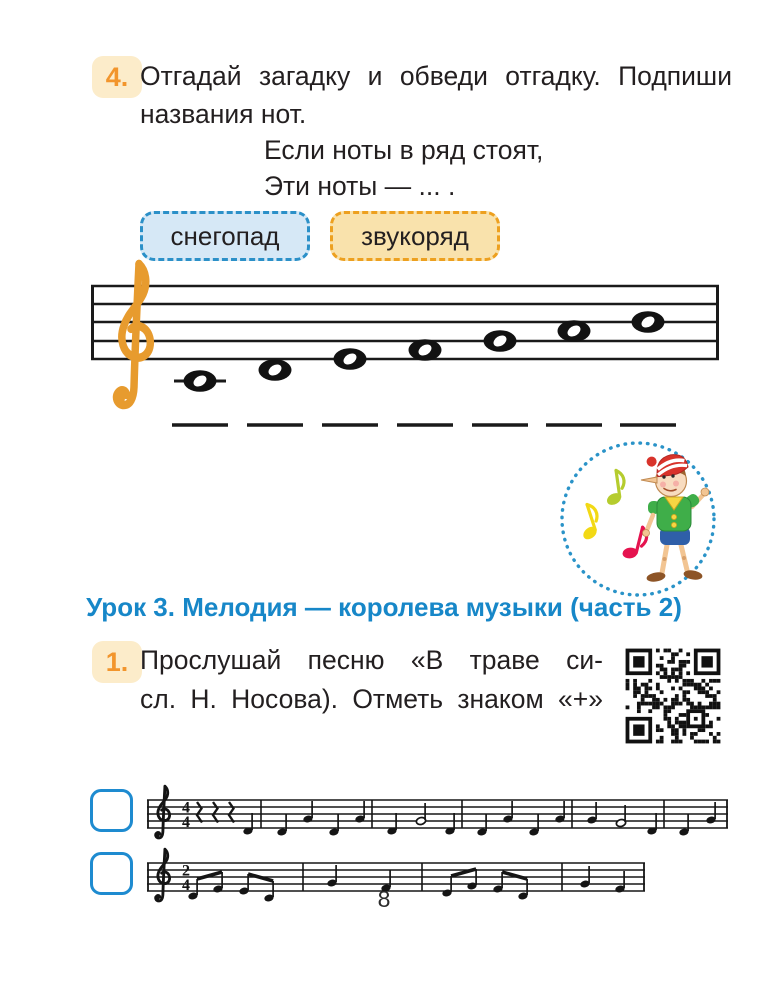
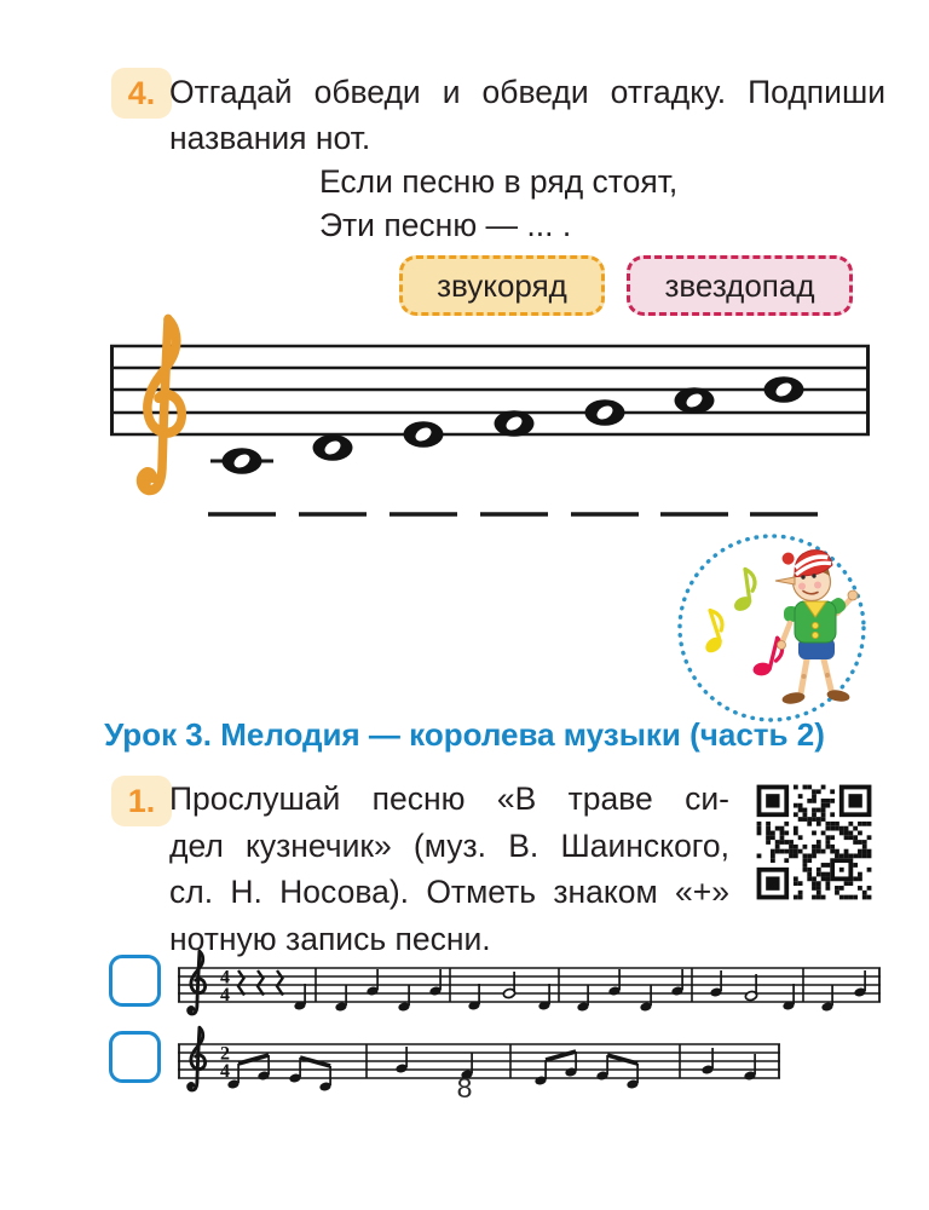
  4.
- Отгадай загадку и обведи отгадку. Подпиши
+ Отгадай обведи и обведи отгадку. Подпиши
  названия нот.
- Если ноты в ряд стоят,
+ Если песню в ряд стоят,
- Эти ноты — ... .
+ Эти песню — ... .
- снегопад
  звукоряд
+ звездопад
  Урок 3. Мелодия — королева музыки (часть 2)
  1.
  Прослушай песню «В траве си-
+ дел кузнечик» (муз. В. Шаинского,
  сл. Н. Носова). Отметь знаком «+»
+ нотную запись песни.
  4
  4
  2
  4
  8
